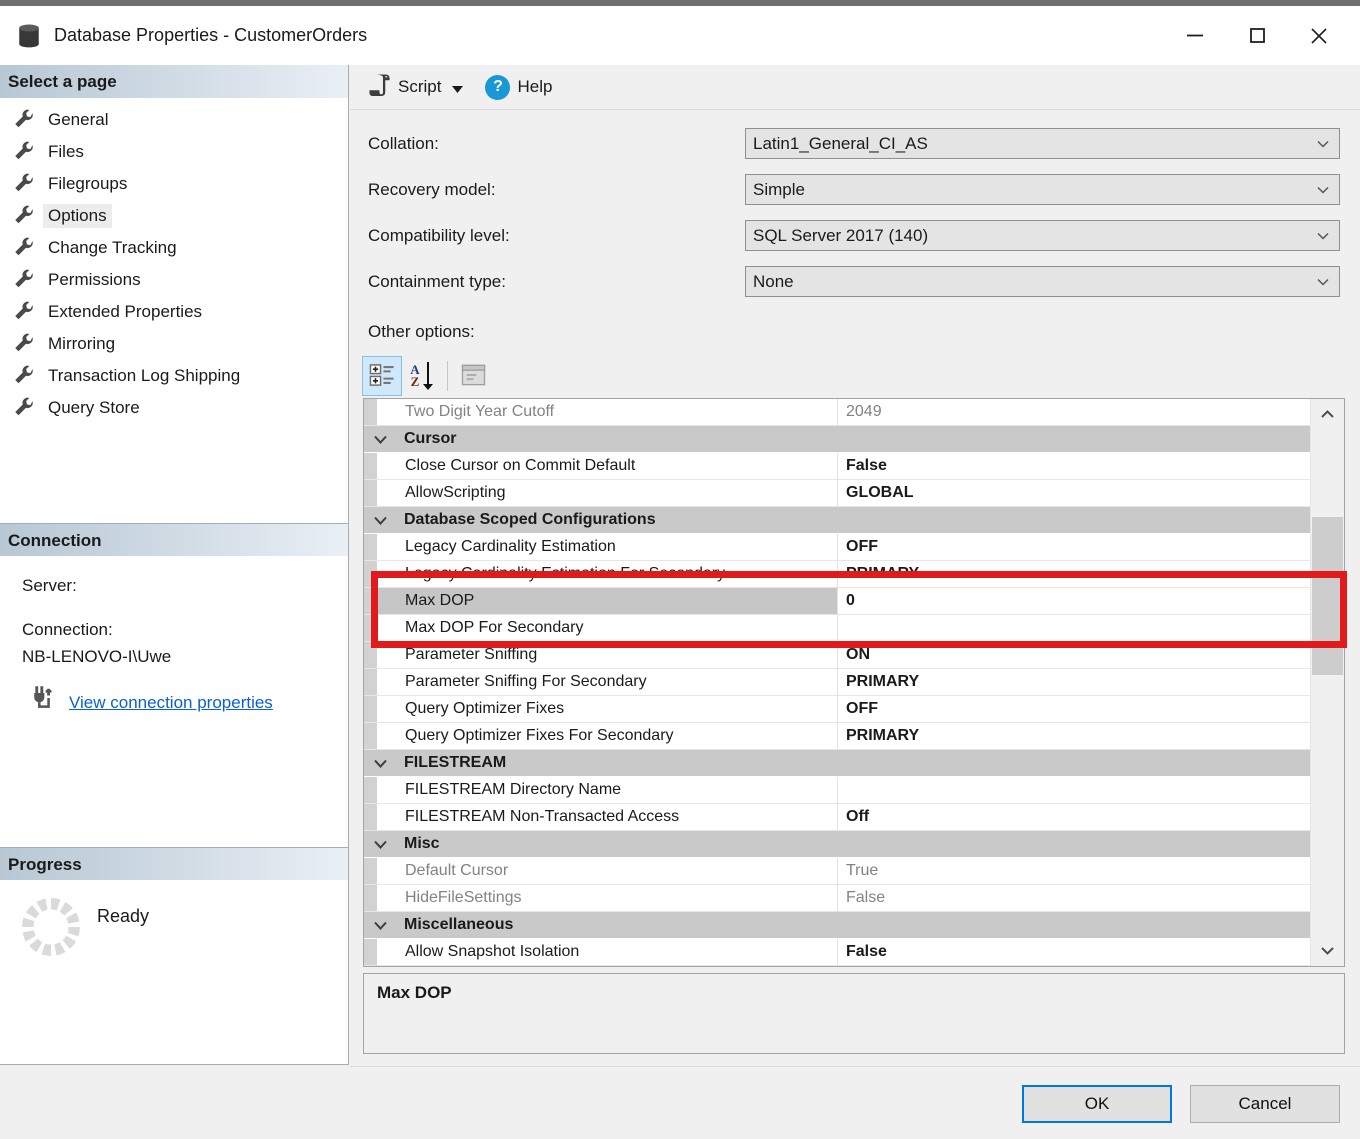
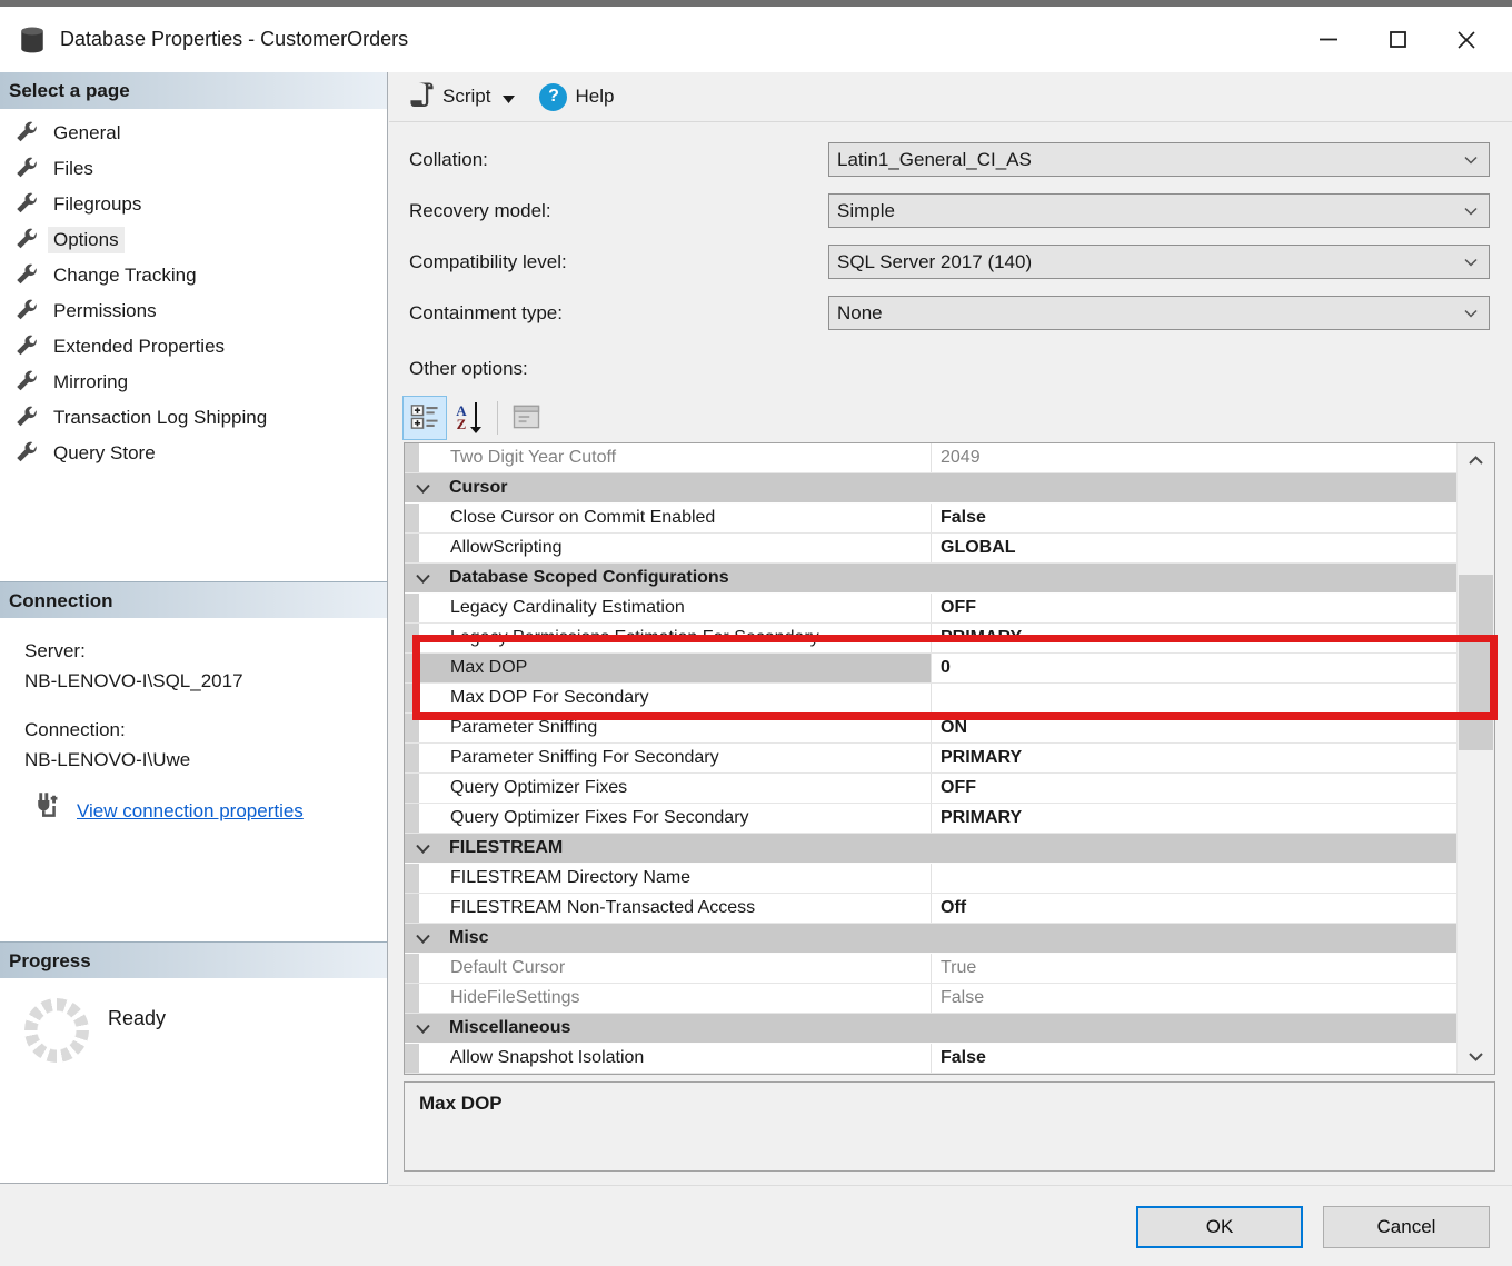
  Database Properties - CustomerOrders
  Select a page
  General
  Files
  Filegroups
  Options
  Change Tracking
  Permissions
  Extended Properties
  Mirroring
  Transaction Log Shipping
  Query Store
  Connection
  Server:
+ NB-LENOVO-I\SQL_2017
  Connection:
  NB-LENOVO-I\Uwe
  View connection properties
  Progress
  Ready
  Script
  ?
  Help
  Collation:
  Latin1_General_CI_AS
  Recovery model:
  Simple
  Compatibility level:
  SQL Server 2017 (140)
  Containment type:
  None
  Other options:
  A
  Z
  Two Digit Year Cutoff
  2049
  Cursor
- Close Cursor on Commit Default
+ Close Cursor on Commit Enabled
  False
  AllowScripting
  GLOBAL
  Database Scoped Configurations
  Legacy Cardinality Estimation
  OFF
- Legacy Cardinality Estimation For Secondary
+ Legacy Permissions Estimation For Secondary
  PRIMARY
  Max DOP
  0
  Max DOP For Secondary
  Parameter Sniffing
  ON
  Parameter Sniffing For Secondary
  PRIMARY
  Query Optimizer Fixes
  OFF
  Query Optimizer Fixes For Secondary
  PRIMARY
  FILESTREAM
  FILESTREAM Directory Name
  FILESTREAM Non-Transacted Access
  Off
  Misc
  Default Cursor
  True
  HideFileSettings
  False
  Miscellaneous
  Allow Snapshot Isolation
  False
  Max DOP
  OK
  Cancel
